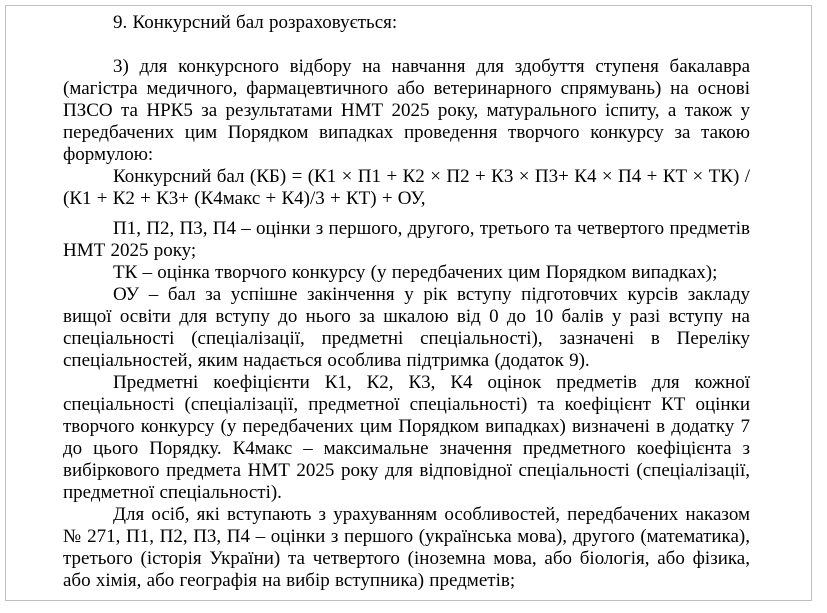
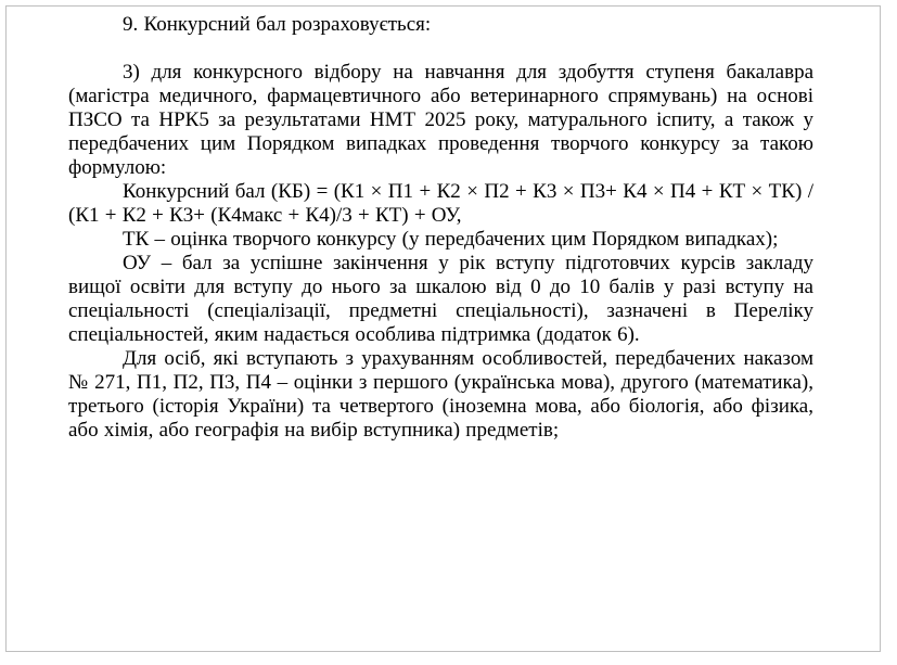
  9. Конкурсний бал розраховується:
  3) для конкурсного відбору на навчання для здобуття ступеня бакалавра (магістра медичного, фармацевтичного або ветеринарного спрямувань) на основі ПЗСО та НРК5 за результатами НМТ 2025 року, матурального іспиту, а також у передбачених цим Порядком випадках проведення творчого конкурсу за такою формулою:
  Конкурсний бал (КБ) = (К1 × П1 + К2 × П2 + К3 × П3+ К4 × П4 + КТ × ТК) / (К1 + К2 + К3+ (К4макс + К4)/3 + КТ) + ОУ,
- П1, П2, П3, П4 – оцінки з першого, другого, третього та четвертого предметів НМТ 2025 року;
  ТК – оцінка творчого конкурсу (у передбачених цим Порядком випадках);
- ОУ – бал за успішне закінчення у рік вступу підготовчих курсів закладу вищої освіти для вступу до нього за шкалою від 0 до 10 балів у разі вступу на спеціальності (спеціалізації, предметні спеціальності), зазначені в Переліку спеціальностей, яким надається особлива підтримка (додаток 9).
+ ОУ – бал за успішне закінчення у рік вступу підготовчих курсів закладу вищої освіти для вступу до нього за шкалою від 0 до 10 балів у разі вступу на спеціальності (спеціалізації, предметні спеціальності), зазначені в Переліку спеціальностей, яким надається особлива підтримка (додаток 6).
- Предметні коефіцієнти К1, К2, К3, К4 оцінок предметів для кожної спеціальності (спеціалізації, предметної спеціальності) та коефіцієнт КТ оцінки творчого конкурсу (у передбачених цим Порядком випадках) визначені в додатку 7 до цього Порядку. К4макс – максимальне значення предметного коефіцієнта з вибіркового предмета НМТ 2025 року для відповідної спеціальності (спеціалізації, предметної спеціальності).
  Для осіб, які вступають з урахуванням особливостей, передбачених наказом № 271, П1, П2, П3, П4 – оцінки з першого (українська мова), другого (математика), третього (історія України) та четвертого (іноземна мова, або біологія, або фізика, або хімія, або географія на вибір вступника) предметів;
